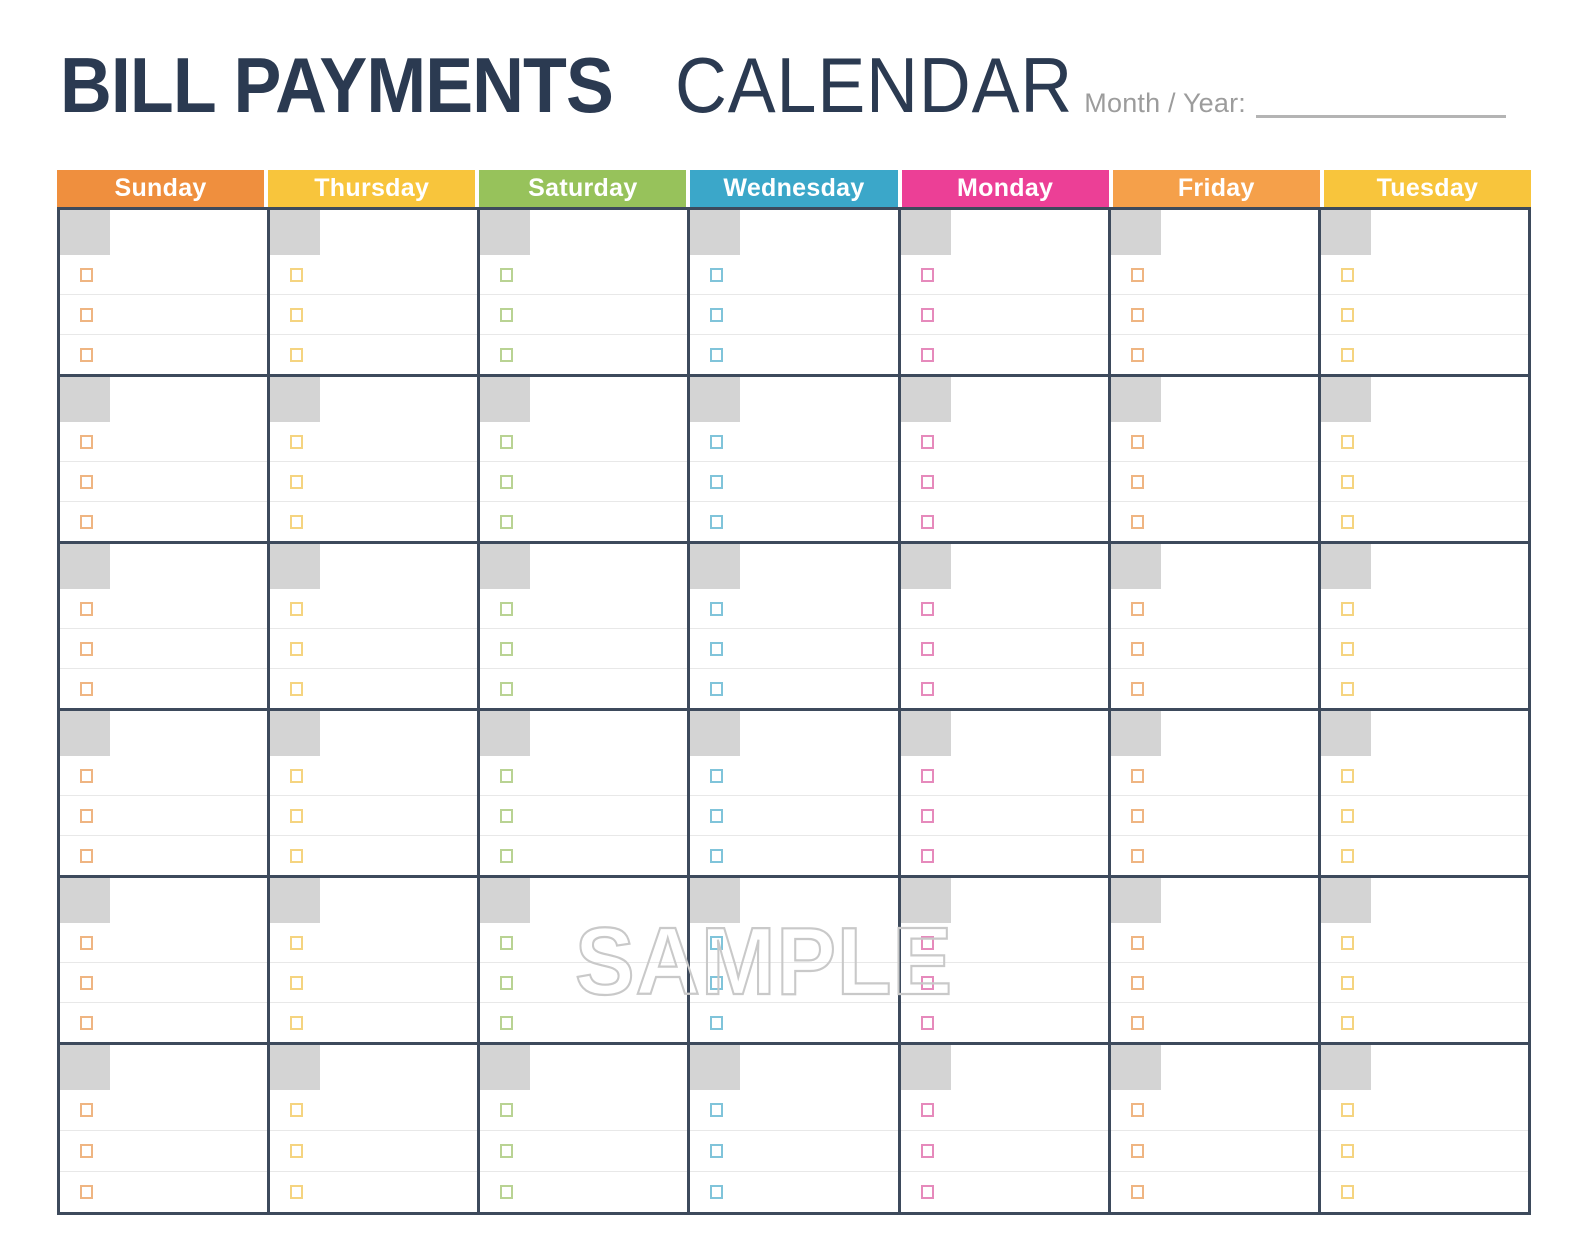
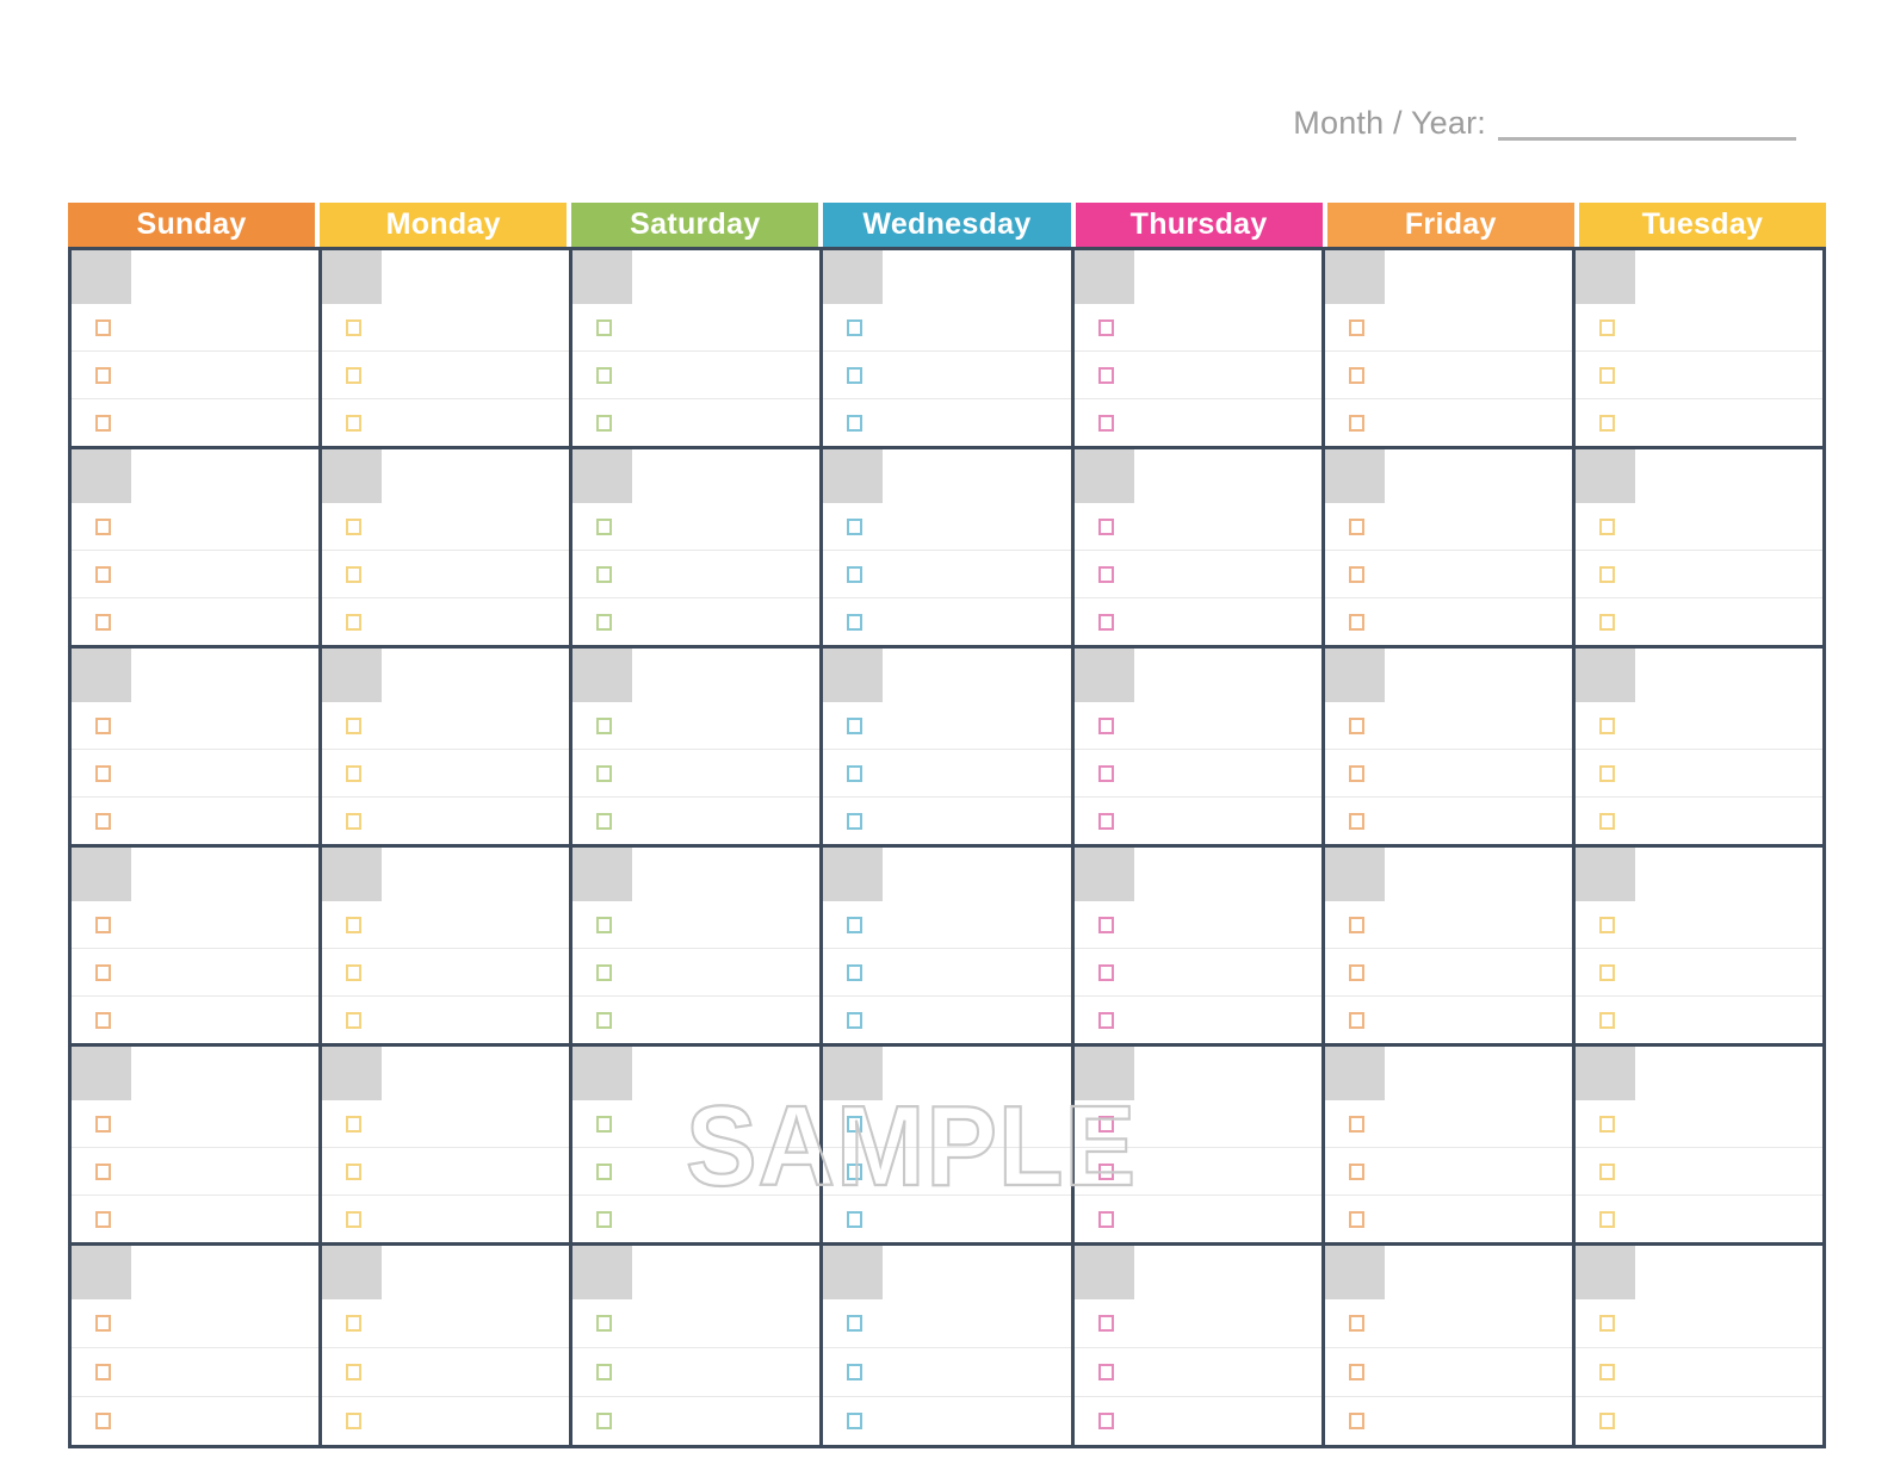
- BILL PAYMENTS
- CALENDAR
  Month / Year:
  Sunday
- Thursday
+ Monday
  Saturday
  Wednesday
- Monday
+ Thursday
  Friday
  Tuesday
  SAMPLE
